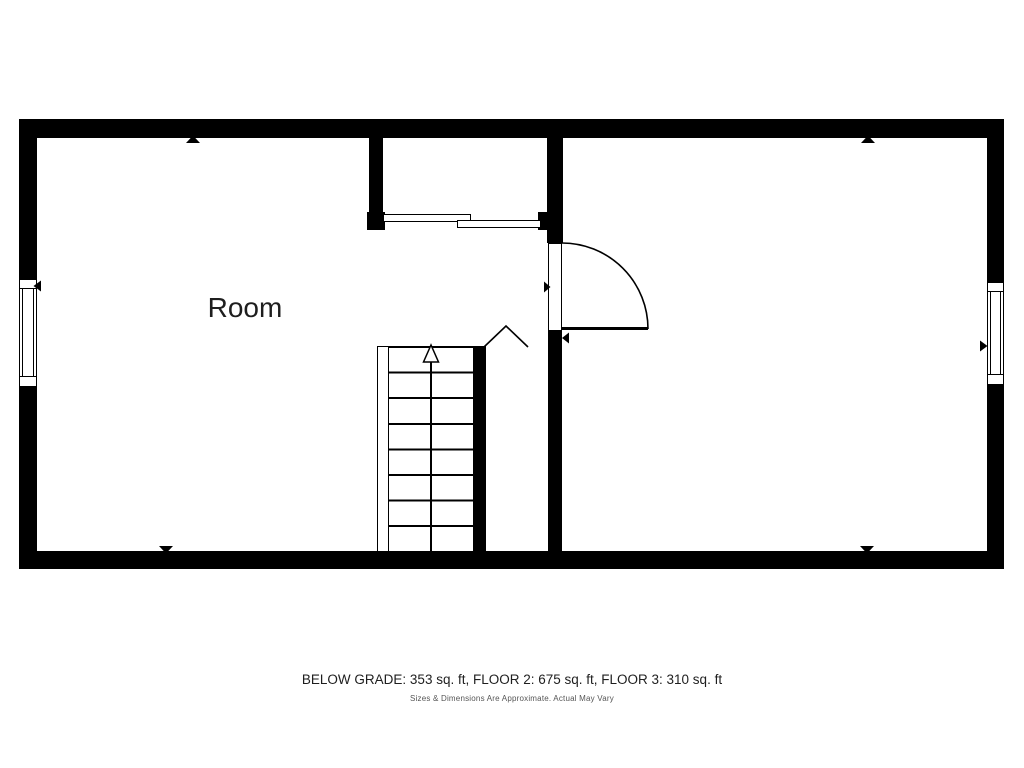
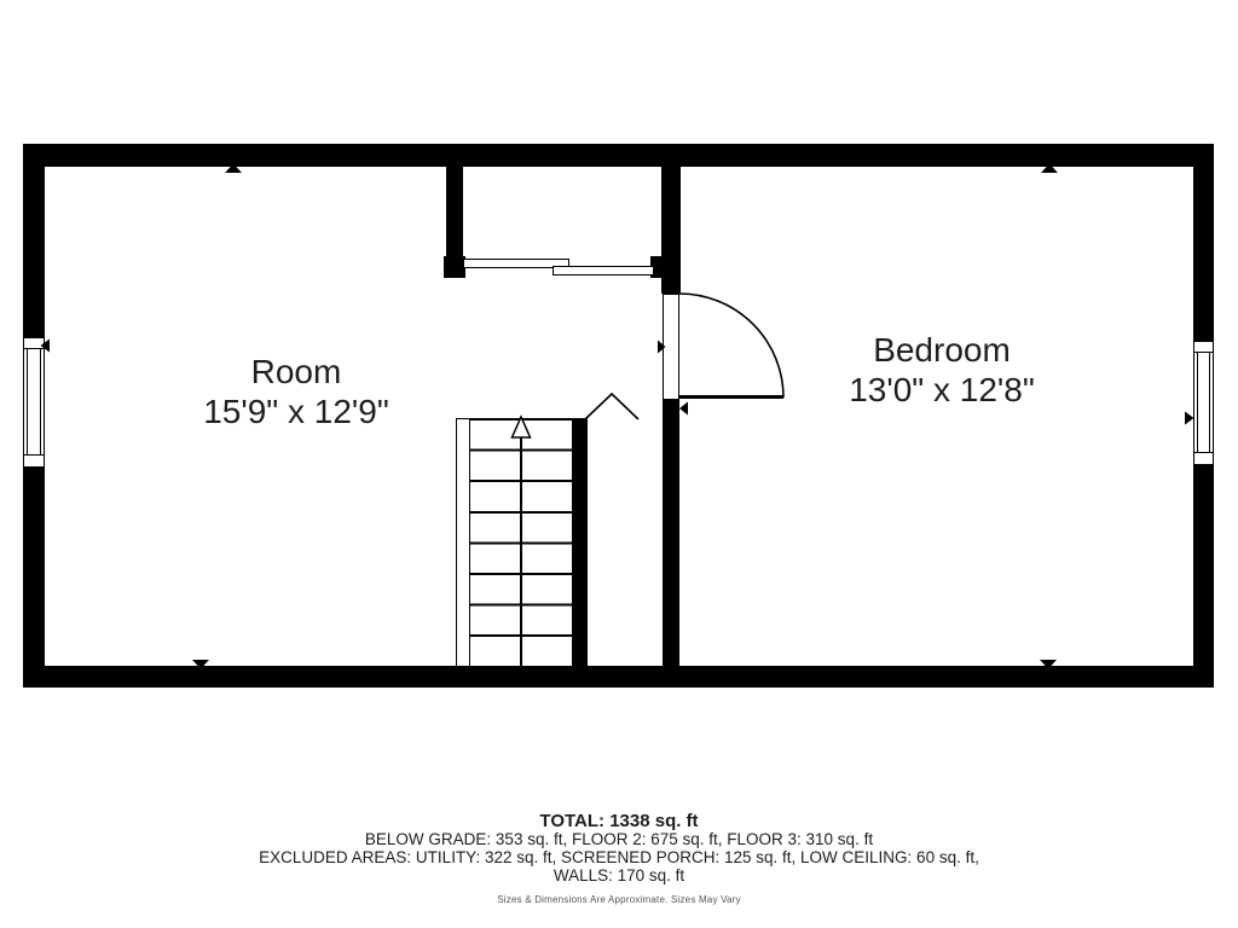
  Room
+ 15'9" x 12'9"
+ Bedroom
+ 13'0" x 12'8"
+ TOTAL: 1338 sq. ft
  BELOW GRADE: 353 sq. ft, FLOOR 2: 675 sq. ft, FLOOR 3: 310 sq. ft
+ EXCLUDED AREAS: UTILITY: 322 sq. ft, SCREENED PORCH: 125 sq. ft, LOW CEILING: 60 sq. ft,
+ WALLS: 170 sq. ft
- Sizes & Dimensions Are Approximate. Actual May Vary
+ Sizes & Dimensions Are Approximate. Sizes May Vary
